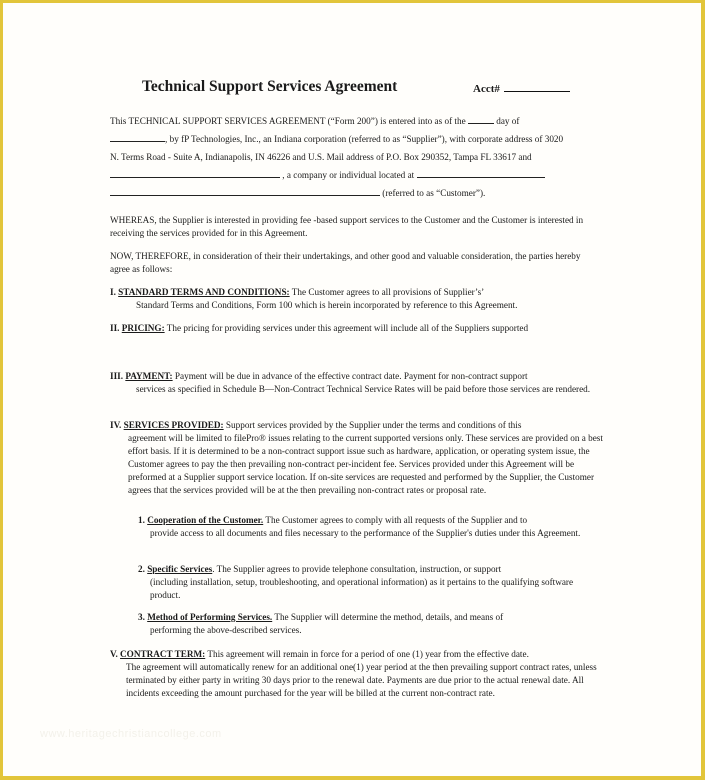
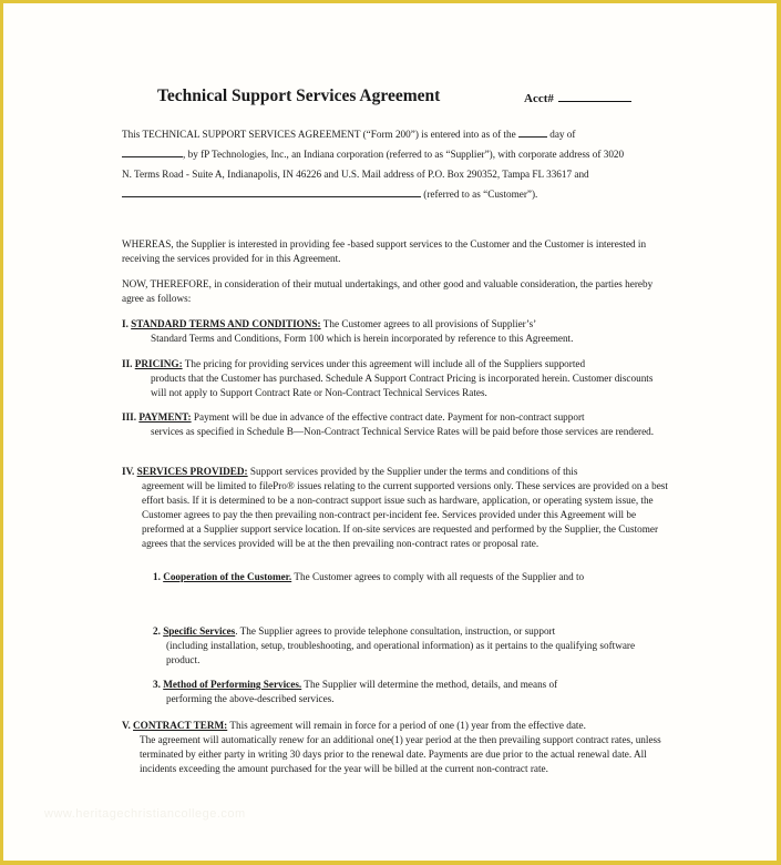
  Technical Support Services Agreement
  Acct#
  This TECHNICAL SUPPORT SERVICES AGREEMENT (“Form 200”) is entered into as of the day of
  , by fP Technologies, Inc., an Indiana corporation (referred to as “Supplier”), with corporate address of 3020
  N. Terms Road - Suite A, Indianapolis, IN 46226 and U.S. Mail address of P.O. Box 290352, Tampa FL 33617 and
- , a company or individual located at
  (referred to as “Customer”).
  WHEREAS, the Supplier is interested in providing fee -based support services to the Customer and the Customer is interested in receiving the services provided for in this Agreement.
- NOW, THEREFORE, in consideration of their their undertakings, and other good and valuable consideration, the parties hereby agree as follows:
+ NOW, THEREFORE, in consideration of their mutual undertakings, and other good and valuable consideration, the parties hereby agree as follows:
  I. STANDARD TERMS AND CONDITIONS: The Customer agrees to all provisions of Supplier’s’
  Standard Terms and Conditions, Form 100 which is herein incorporated by reference to this Agreement.
  II. PRICING: The pricing for providing services under this agreement will include all of the Suppliers supported
+ products that the Customer has purchased. Schedule A Support Contract Pricing is incorporated herein. Customer discounts will not apply to Support Contract Rate or Non-Contract Technical Services Rates.
  III. PAYMENT: Payment will be due in advance of the effective contract date. Payment for non-contract support
  services as specified in Schedule B—Non-Contract Technical Service Rates will be paid before those services are rendered.
  IV. SERVICES PROVIDED: Support services provided by the Supplier under the terms and conditions of this
  agreement will be limited to filePro® issues relating to the current supported versions only. These services are provided on a best effort basis. If it is determined to be a non-contract support issue such as hardware, application, or operating system issue, the Customer agrees to pay the then prevailing non-contract per-incident fee. Services provided under this Agreement will be preformed at a Supplier support service location. If on-site services are requested and performed by the Supplier, the Customer agrees that the services provided will be at the then prevailing non-contract rates or proposal rate.
  1. Cooperation of the Customer. The Customer agrees to comply with all requests of the Supplier and to
- provide access to all documents and files necessary to the performance of the Supplier's duties under this Agreement.
  2. Specific Services. The Supplier agrees to provide telephone consultation, instruction, or support
  (including installation, setup, troubleshooting, and operational information) as it pertains to the qualifying software product.
  3. Method of Performing Services. The Supplier will determine the method, details, and means of
  performing the above-described services.
  V. CONTRACT TERM: This agreement will remain in force for a period of one (1) year from the effective date.
  The agreement will automatically renew for an additional one(1) year period at the then prevailing support contract rates, unless terminated by either party in writing 30 days prior to the renewal date. Payments are due prior to the actual renewal date. All incidents exceeding the amount purchased for the year will be billed at the current non-contract rate.
